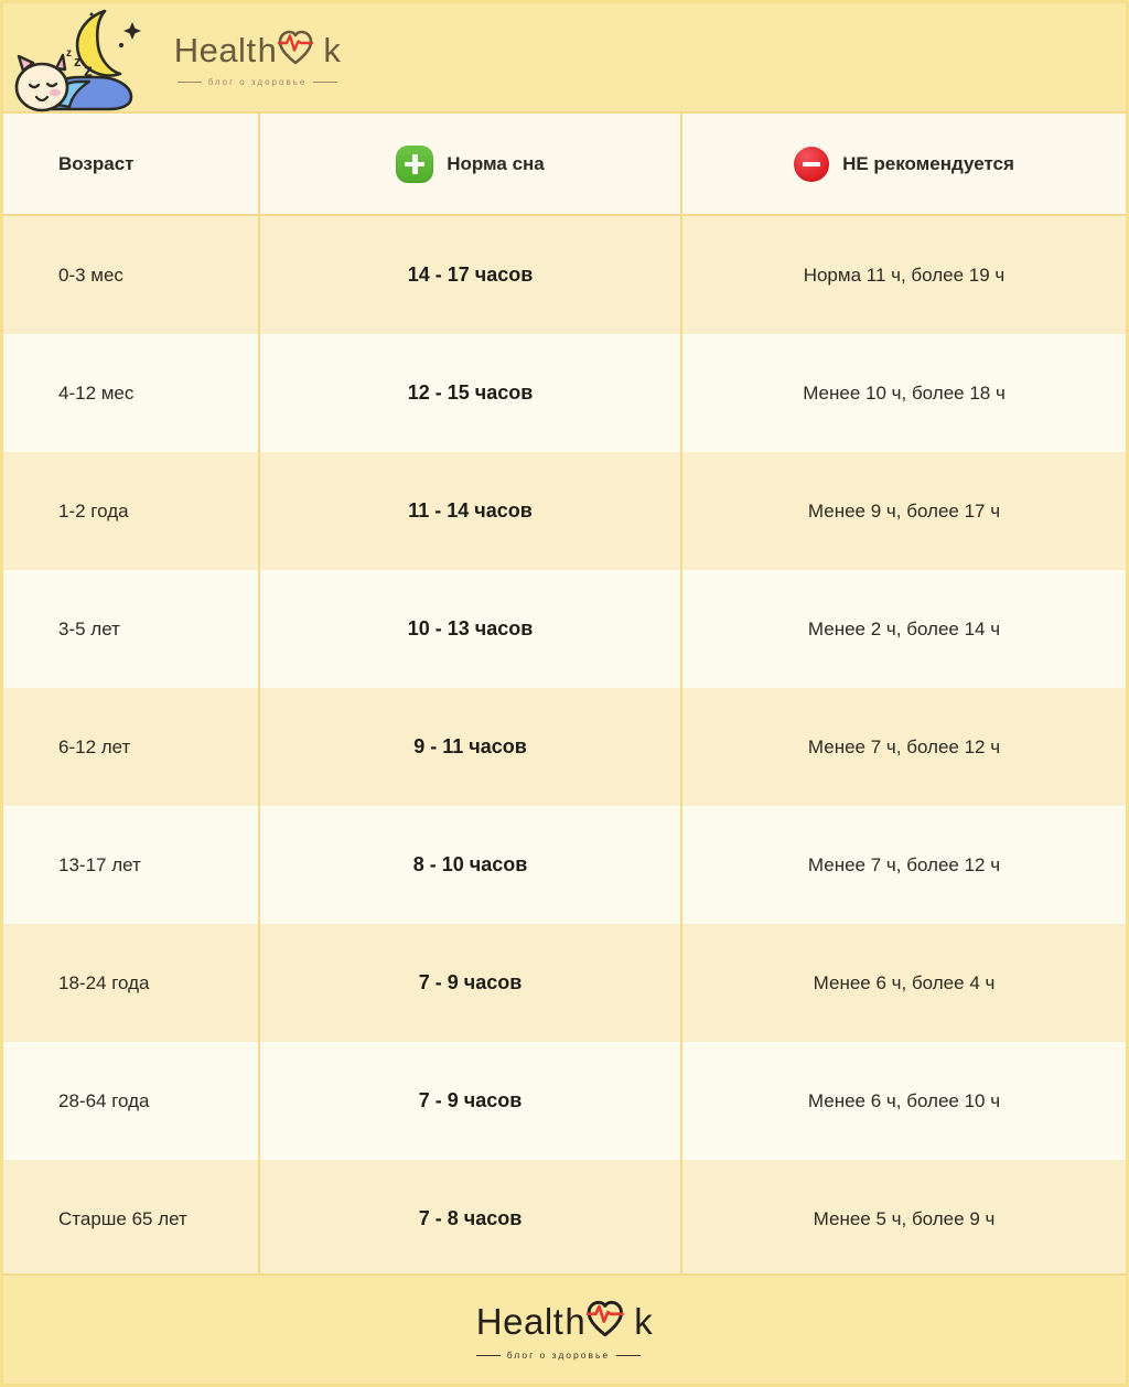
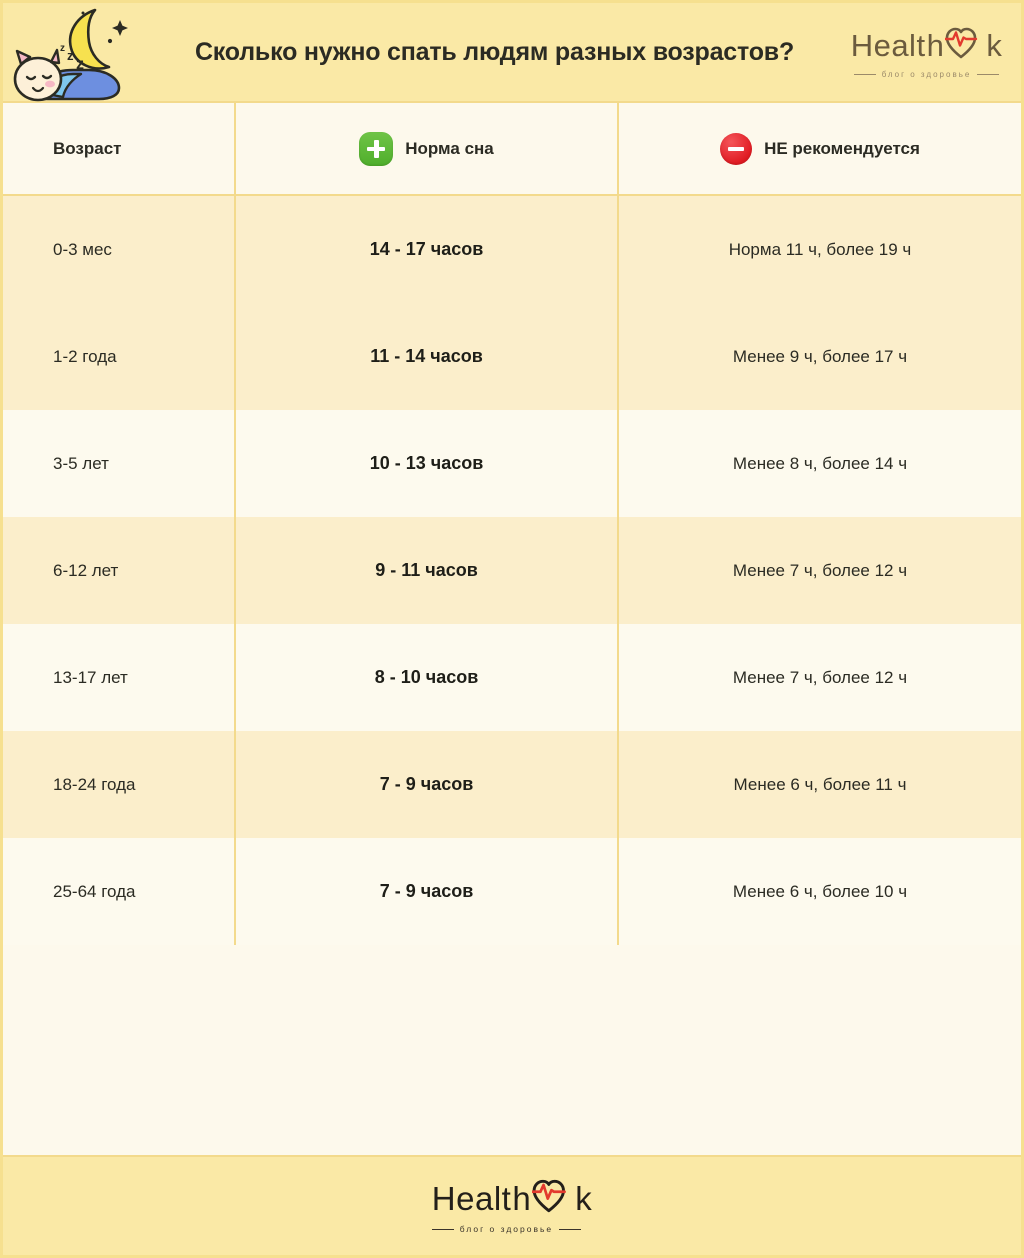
  z
  z
  z
+ Сколько нужно спать людям разных возрастов?
  Healt
  h
  k
  блог о здоровье
  Возраст
  Норма сна
  НЕ рекомендуется
  0-3 мес
  14 - 17 часов
  Норма 11 ч, более 19 ч
- 4-12 мес
- 12 - 15 часов
- Менее 10 ч, более 18 ч
  1-2 года
  11 - 14 часов
  Менее 9 ч, более 17 ч
  3-5 лет
  10 - 13 часов
- Менее 2 ч, более 14 ч
+ Менее 8 ч, более 14 ч
  6-12 лет
  9 - 11 часов
  Менее 7 ч, более 12 ч
  13-17 лет
  8 - 10 часов
  Менее 7 ч, более 12 ч
  18-24 года
  7 - 9 часов
- Менее 6 ч, более 4 ч
+ Менее 6 ч, более 11 ч
- 28-64 года
+ 25-64 года
  7 - 9 часов
  Менее 6 ч, более 10 ч
- Старше 65 лет
- 7 - 8 часов
- Менее 5 ч, более 9 ч
  Healt
  h
  k
  блог о здоровье
